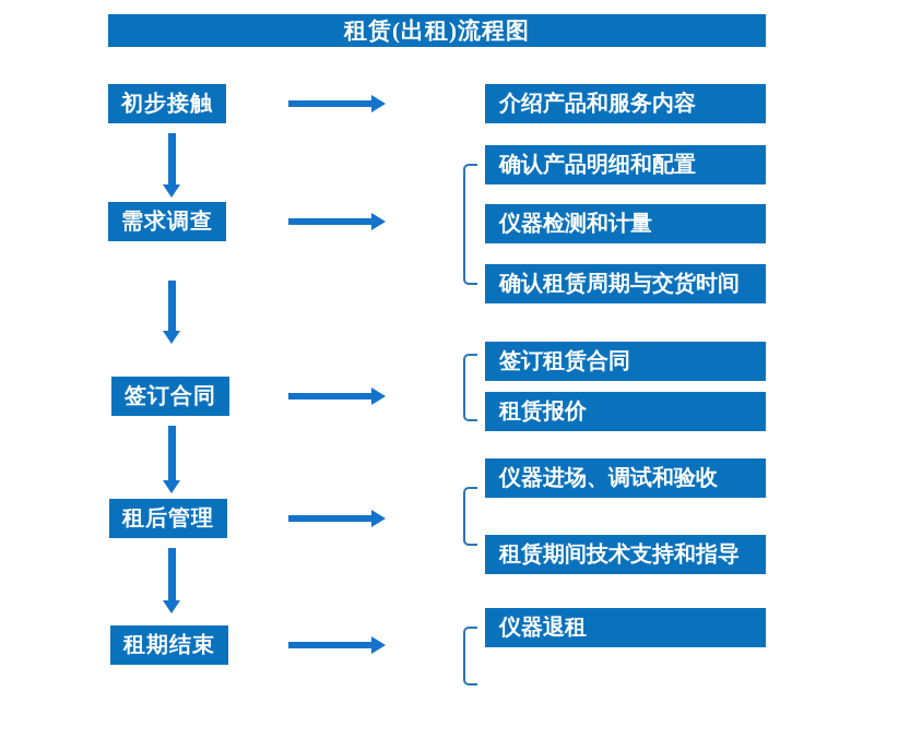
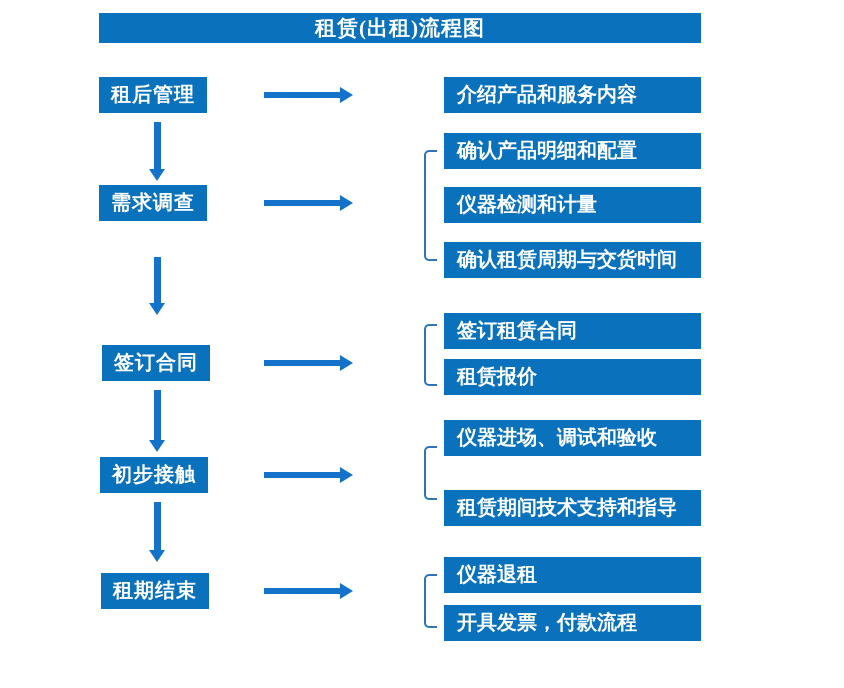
  租赁(出租)流程图
- 初步接触
+ 租后管理
  需求调查
  签订合同
- 租后管理
+ 初步接触
  租期结束
  介绍产品和服务内容
  确认产品明细和配置
  仪器检测和计量
  确认租赁周期与交货时间
  签订租赁合同
  租赁报价
  仪器进场、调试和验收
  租赁期间技术支持和指导
  仪器退租
+ 开具发票，付款流程
